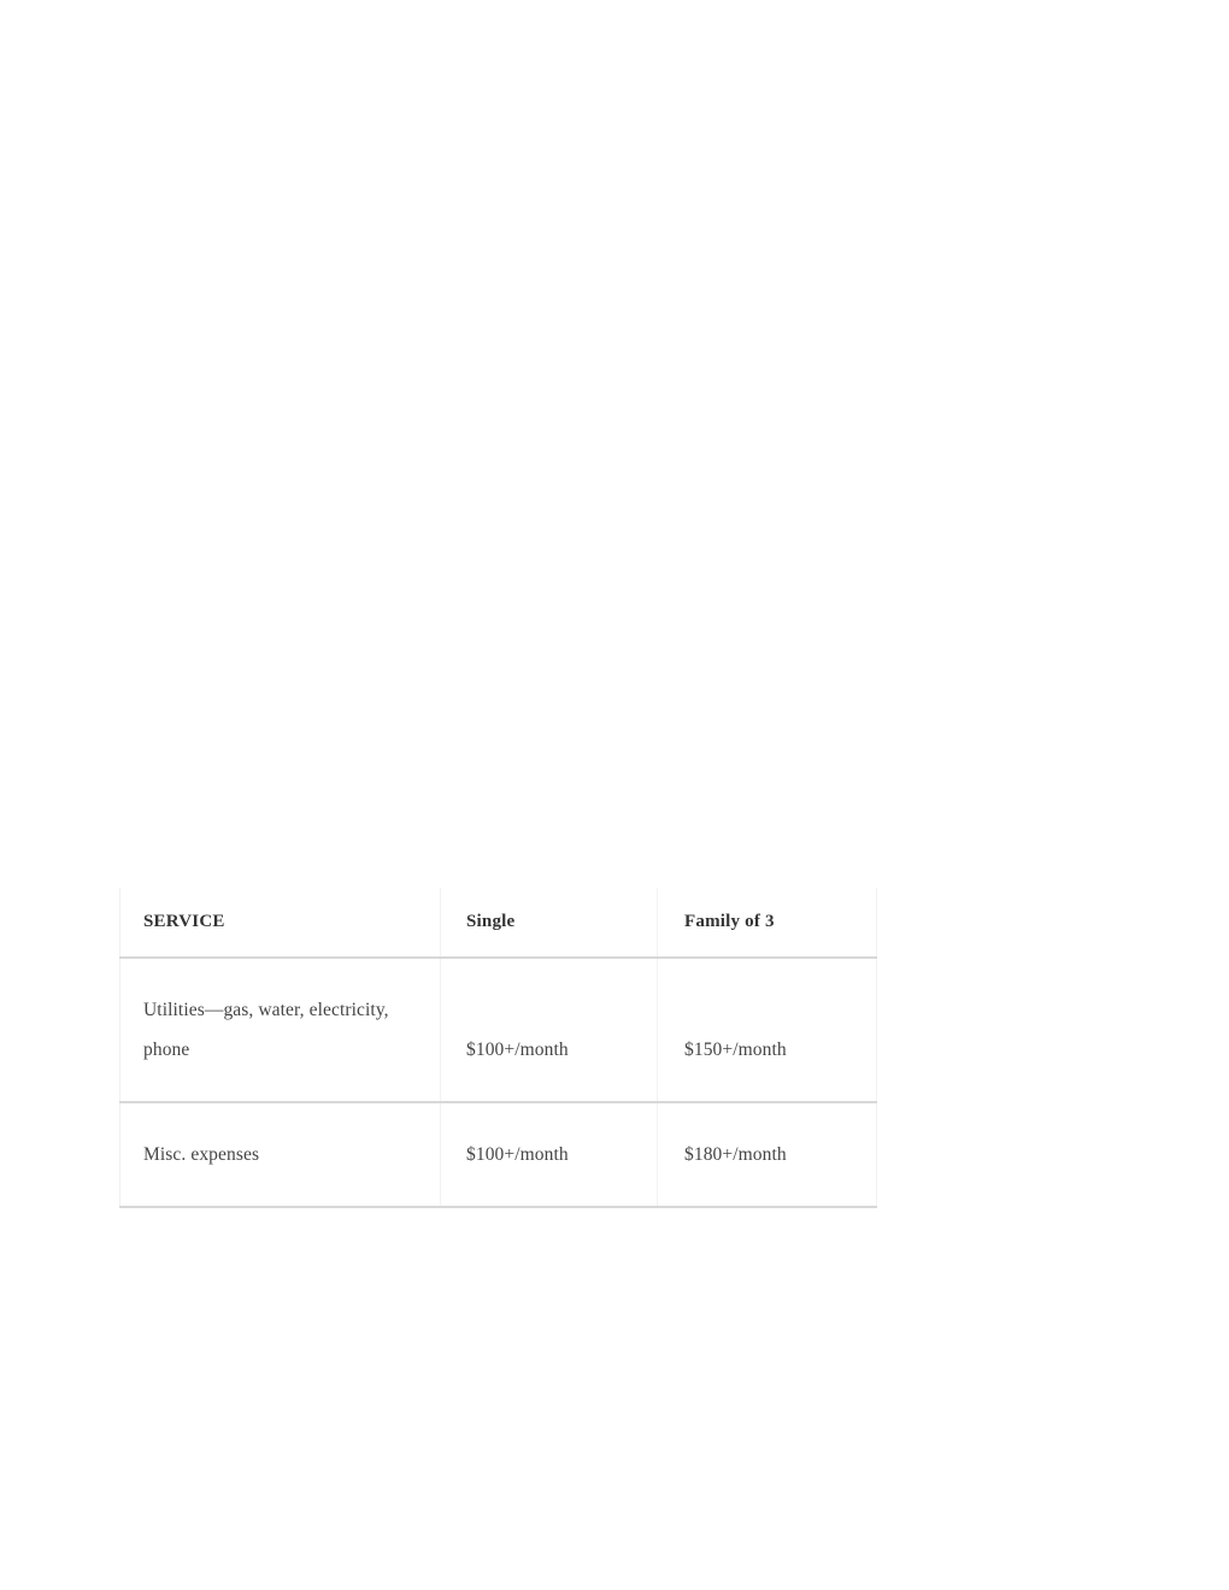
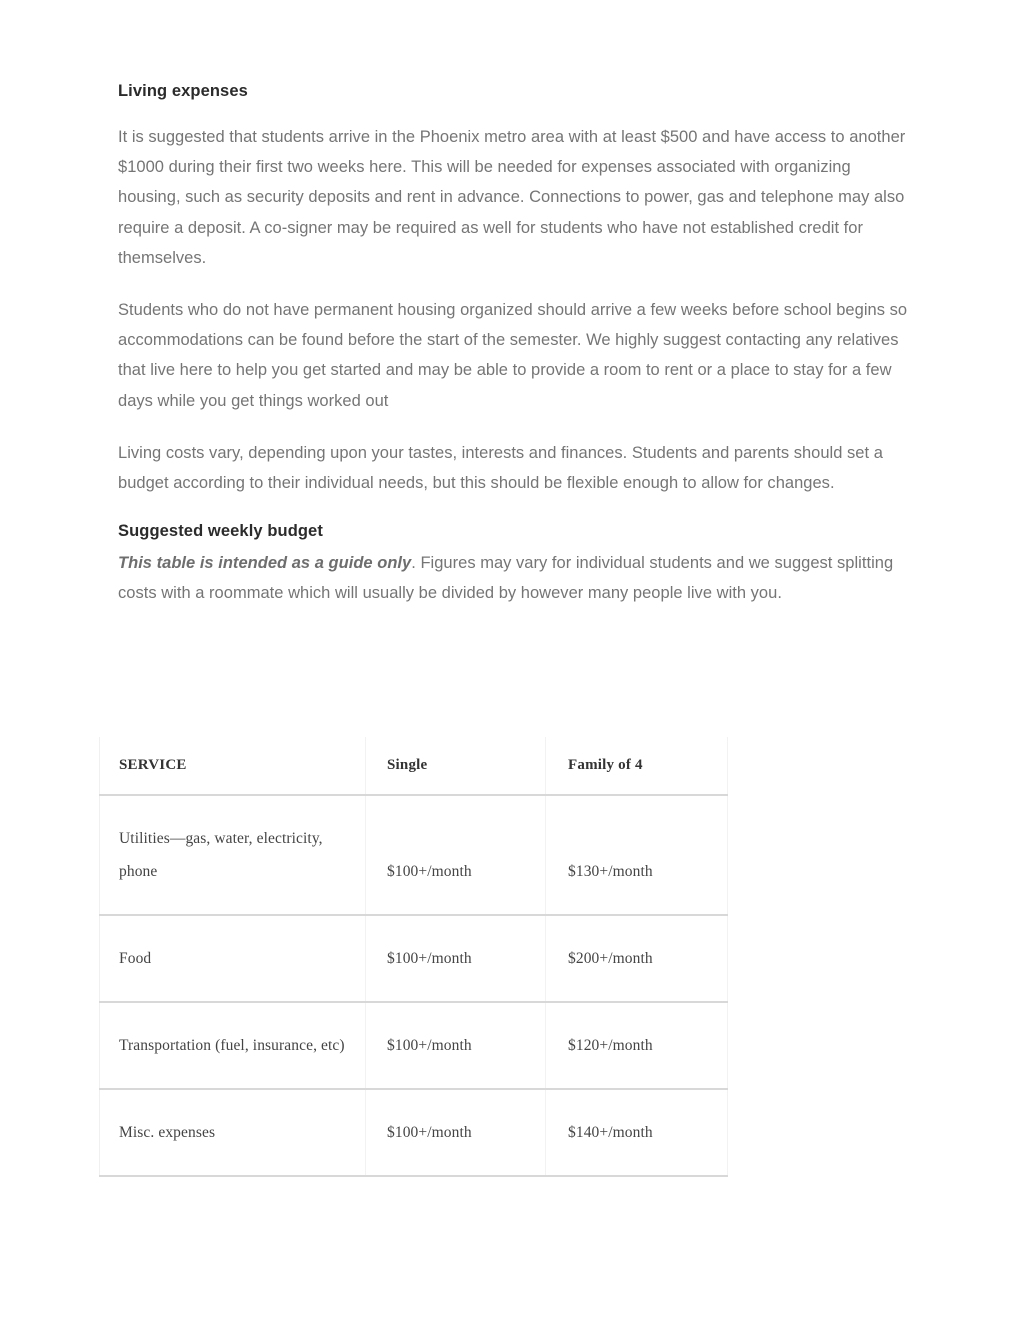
+ Living expenses
+ It is suggested that students arrive in the Phoenix metro area with at least $500 and have access to another $1000 during their first two weeks here. This will be needed for expenses associated with organizing housing, such as security deposits and rent in advance. Connections to power, gas and telephone may also require a deposit. A co-signer may be required as well for students who have not established credit for themselves.
+ Students who do not have permanent housing organized should arrive a few weeks before school begins so accommodations can be found before the start of the semester. We highly suggest contacting any relatives that live here to help you get started and may be able to provide a room to rent or a place to stay for a few days while you get things worked out
+ Living costs vary, depending upon your tastes, interests and finances. Students and parents should set a budget according to their individual needs, but this should be flexible enough to allow for changes.
+ Suggested weekly budget
+ This table is intended as a guide only. Figures may vary for individual students and we suggest splitting costs with a roommate which will usually be divided by however many people live with you.
- SERVICE	Single	Family of 3
+ SERVICE	Single	Family of 4
- Utilities—gas, water, electricity, phone	$100+/month	$150+/month
+ Utilities—gas, water, electricity, phone	$100+/month	$130+/month
+ Food	$100+/month	$200+/month
+ Transportation (fuel, insurance, etc)	$100+/month	$120+/month
- Misc. expenses	$100+/month	$180+/month
+ Misc. expenses	$100+/month	$140+/month
